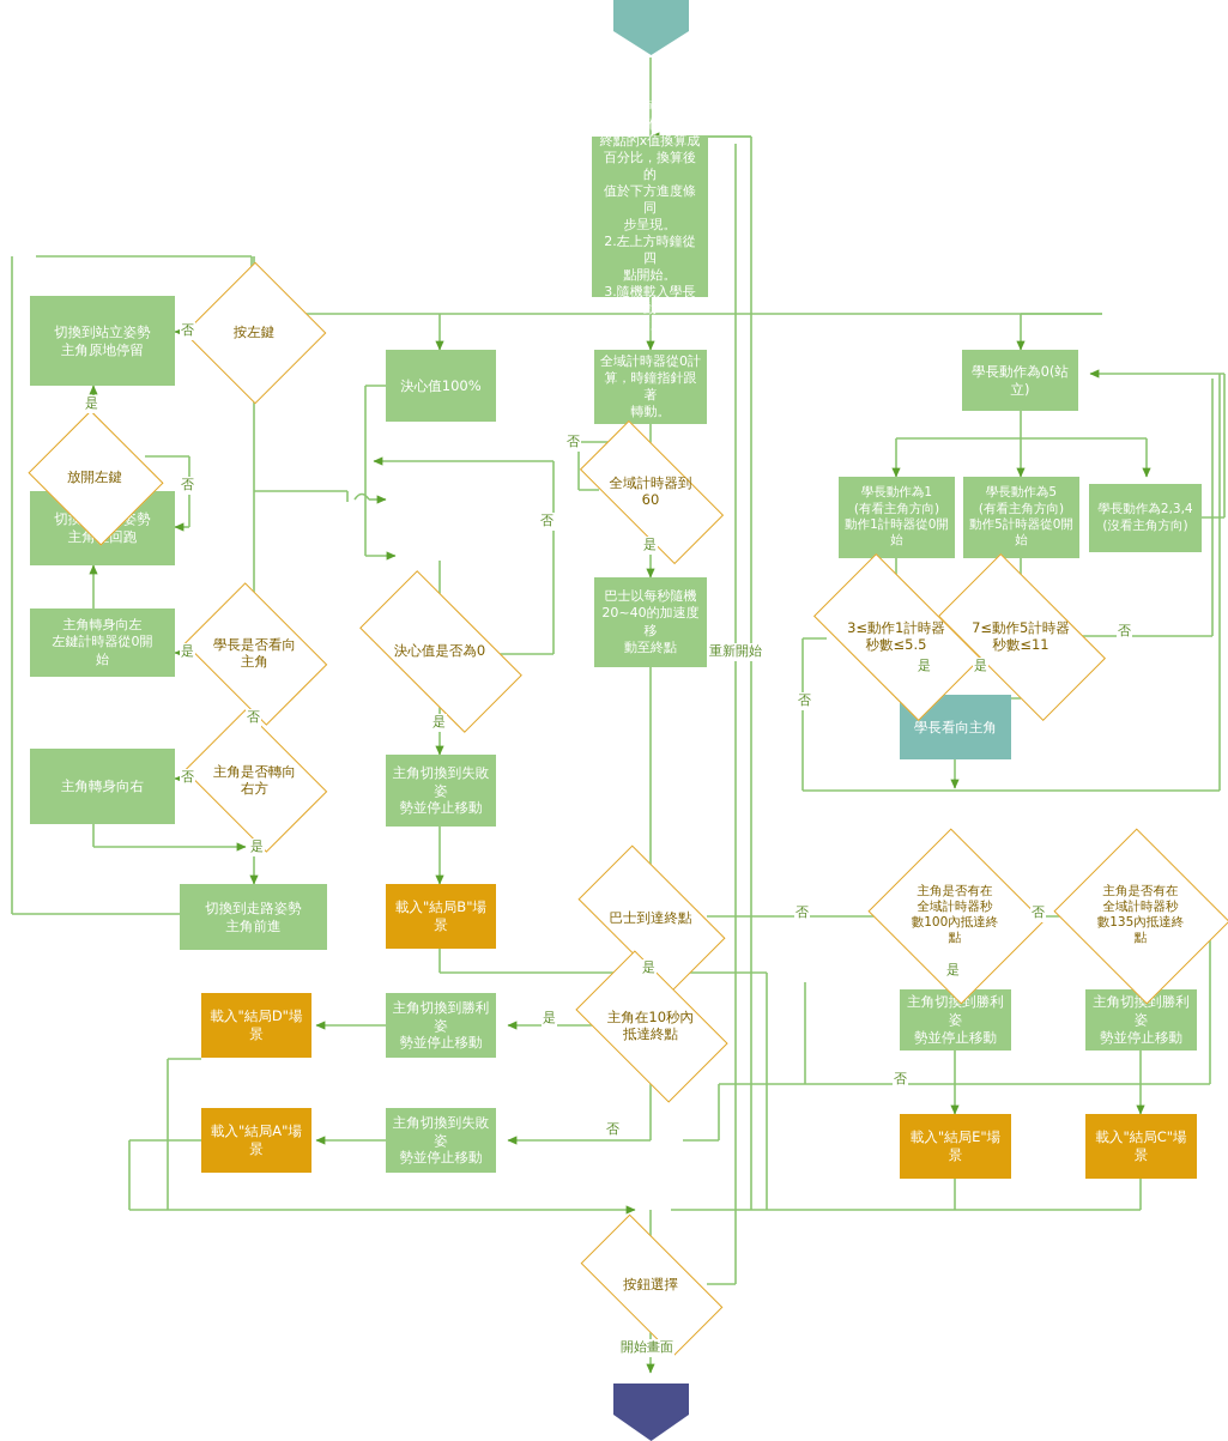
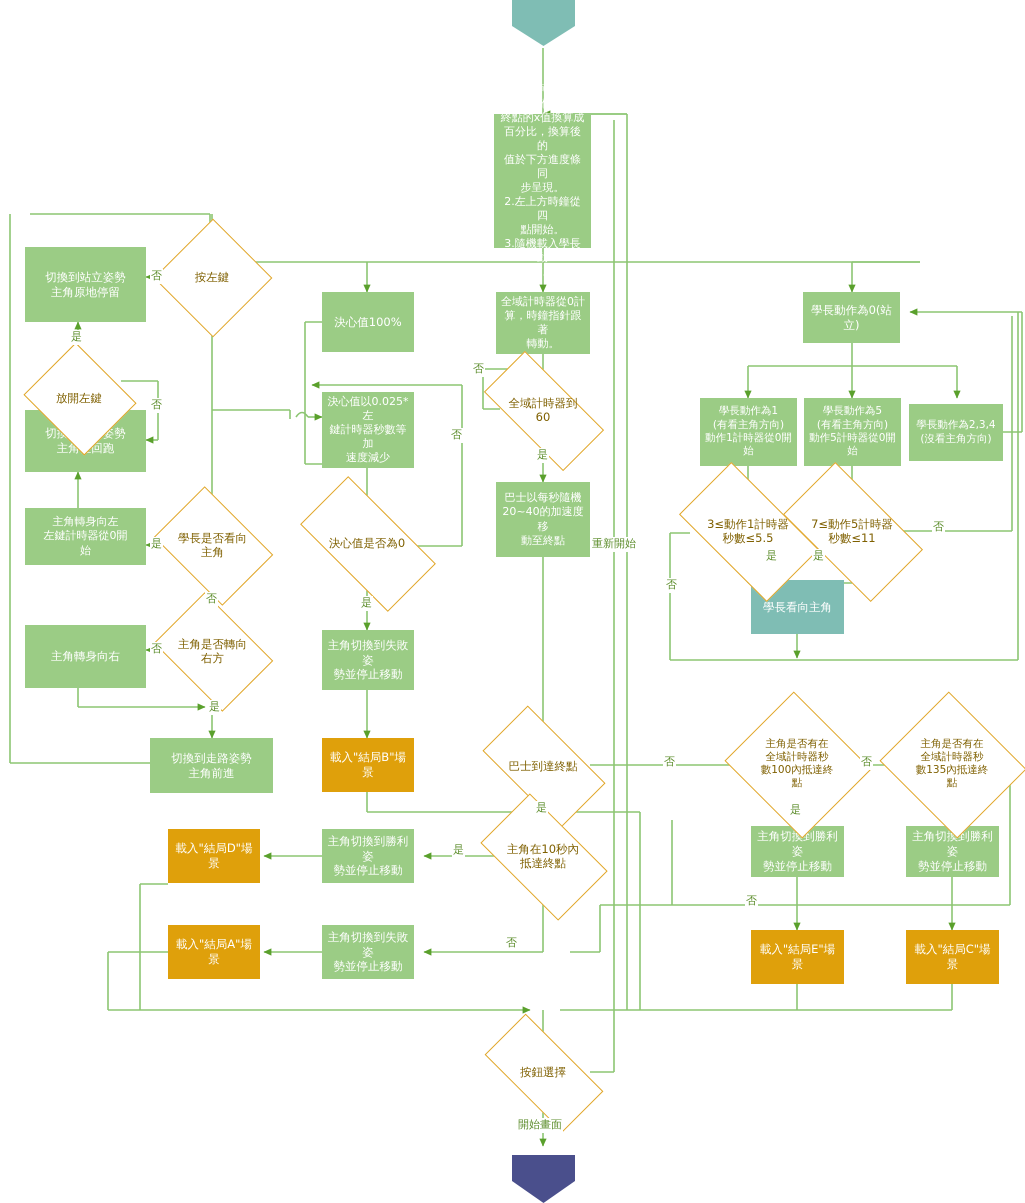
  1.主角與公車距離
  終點的x值換算成
  百分比，換算後的
  值於下方進度條同
  步呈現。
  2.左上方時鐘從四
  點開始。
  3.隨機載入學長動
  作。
  切換到站立姿勢
  主角原地停留
  主角回跑
  主角轉身向左
  左鍵計時器從0開
  始
  主角轉身向右
  切換到走路姿勢
  主角前進
  決心值100%
+ 決心值以0.025*左
+ 鍵計時器秒數等加
+ 速度減少
  主角切換到失敗姿
  勢並停止移動
  載入"結局B"場景
  全域計時器從0計
  算，時鐘指針跟著
  轉動。
  巴士以每秒隨機
  20~40的加速度移
  動至終點
  主角切換到勝利姿
  勢並停止移動
  載入"結局D"場景
  主角切換到失敗姿
  勢並停止移動
  載入"結局A"場景
  學長動作為0(站立)
  學長動作為1
  (有看主角方向)
  動作1計時器從0開
  始
  學長動作為5
  (有看主角方向)
  動作5計時器從0開
  始
  學長動作為2,3,4
  (沒看主角方向)
  學長看向主角
  主角切換到勝利姿
  勢並停止移動
  主角切換到勝利姿
  勢並停止移動
  載入"結局E"場景
  載入"結局C"場景
  按左鍵
  放開左鍵
  學長是否看向
  主角
  主角是否轉向
  右方
  決心值是否為0
  全域計時器到
  60
  巴士到達終點
  主角在10秒內
  抵達終點
  3≤動作1計時器
  秒數≤5.5
  7≤動作5計時器
  秒數≤11
  主角是否有在
  全域計時器秒
  數100內抵達終
  點
  主角是否有在
  全域計時器秒
  數135內抵達終
  點
  按鈕選擇
  否
  是
  否
  是
  否
  否
  是
  否
  是
  否
  是
  重新開始
  否
  是
  是
  否
  否
  是
  是
  否
  否
  是
  否
  開始畫面
